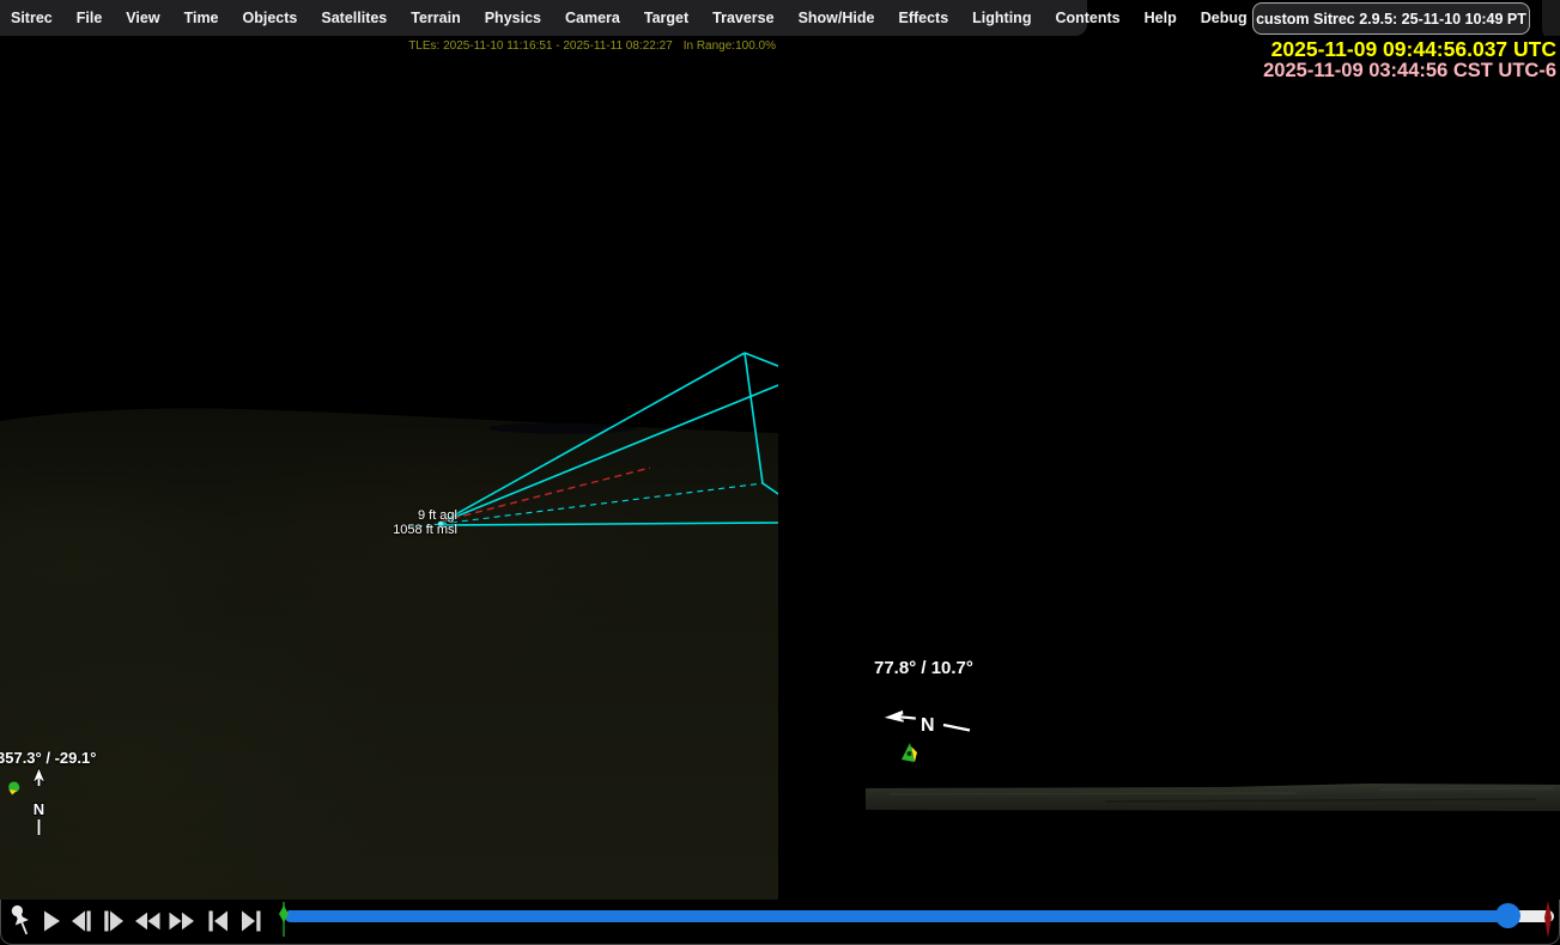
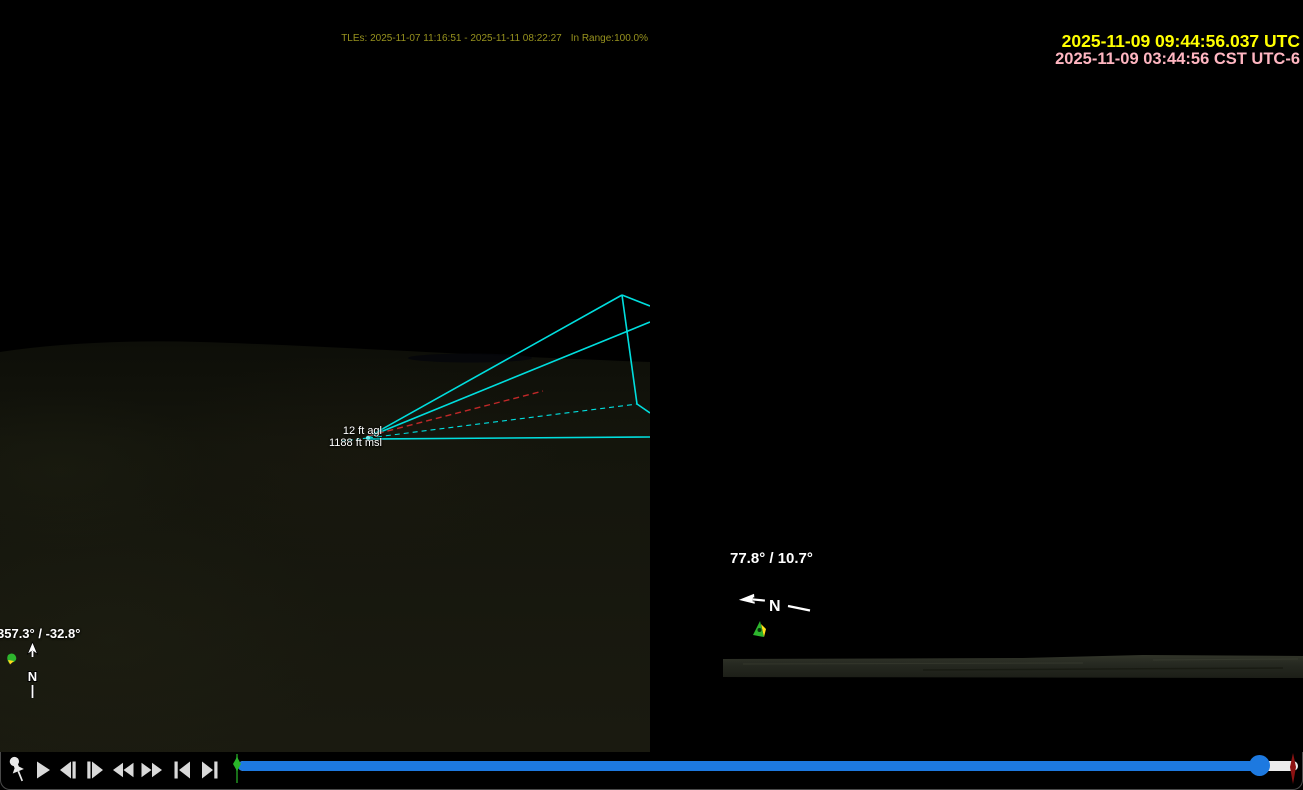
- Sitrec
- File
- View
- Time
- Objects
- Satellites
- Terrain
- Physics
- Camera
- Target
- Traverse
- Show/Hide
- Effects
- Lighting
- Contents
- Help
- Debug
- custom Sitrec 2.9.5: 25-11-10 10:49 PT
- TLEs: 2025-11-10 11:16:51 - 2025-11-11 08:22:27 In Range:100.0%
+ TLEs: 2025-11-07 11:16:51 - 2025-11-11 08:22:27 In Range:100.0%
- 9 ft agl
+ 12 ft agl
- 1058 ft msl
+ 1188 ft msl
- 357.3° / -29.1°
+ 357.3° / -32.8°
  N
  77.8° / 10.7°
  N
  2025-11-09 09:44:56.037 UTC
  2025-11-09 03:44:56 CST UTC-6
